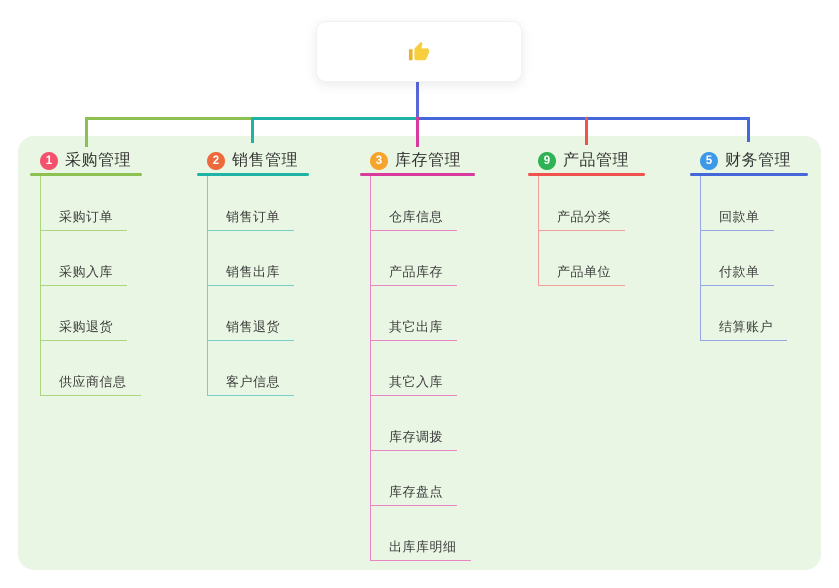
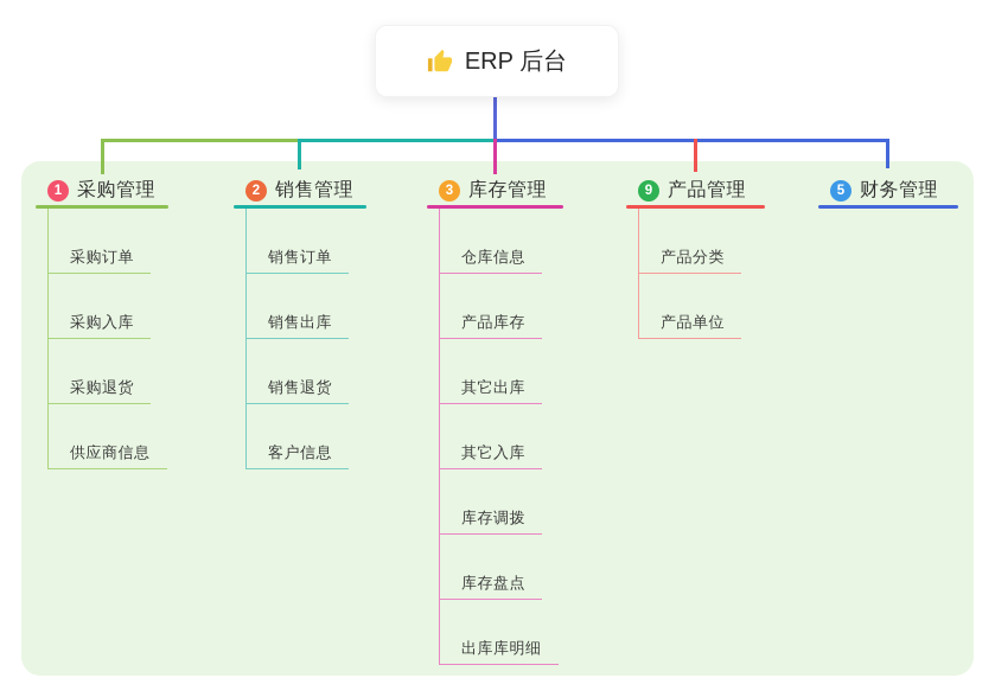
+ ERP 后台
  1
  采购管理
  采购订单
  采购入库
  采购退货
  供应商信息
  2
  销售管理
  销售订单
  销售出库
  销售退货
  客户信息
  3
  库存管理
  仓库信息
  产品库存
  其它出库
  其它入库
  库存调拨
  库存盘点
  出库库明细
  9
  产品管理
  产品分类
  产品单位
  5
  财务管理
- 回款单
- 付款单
- 结算账户
